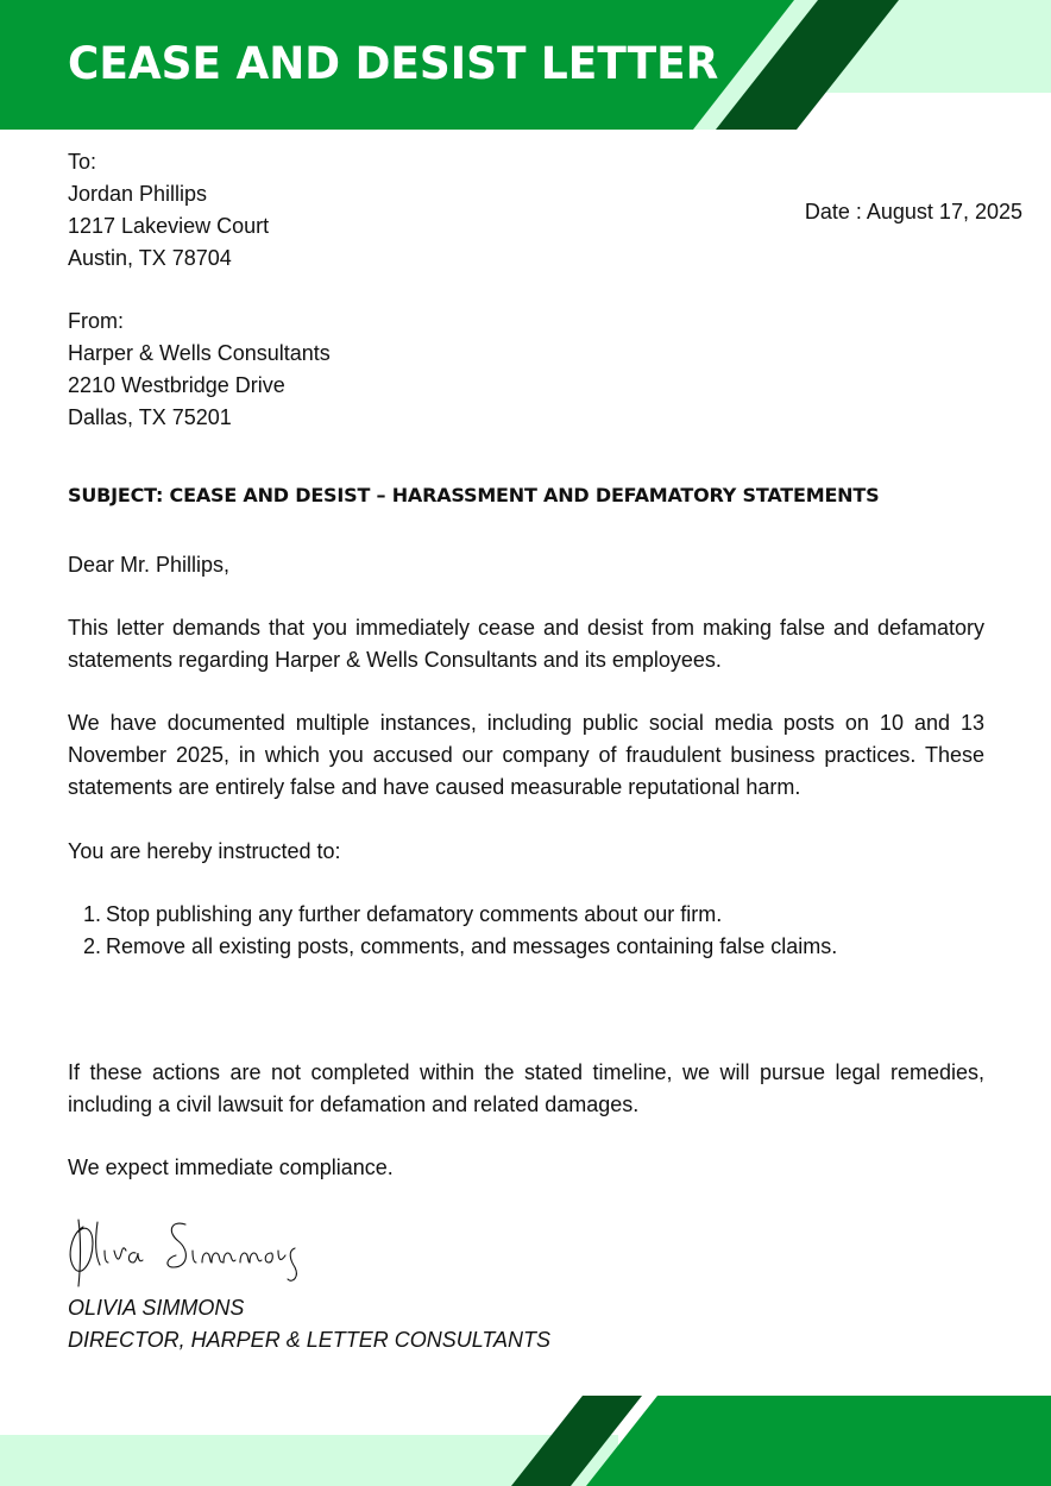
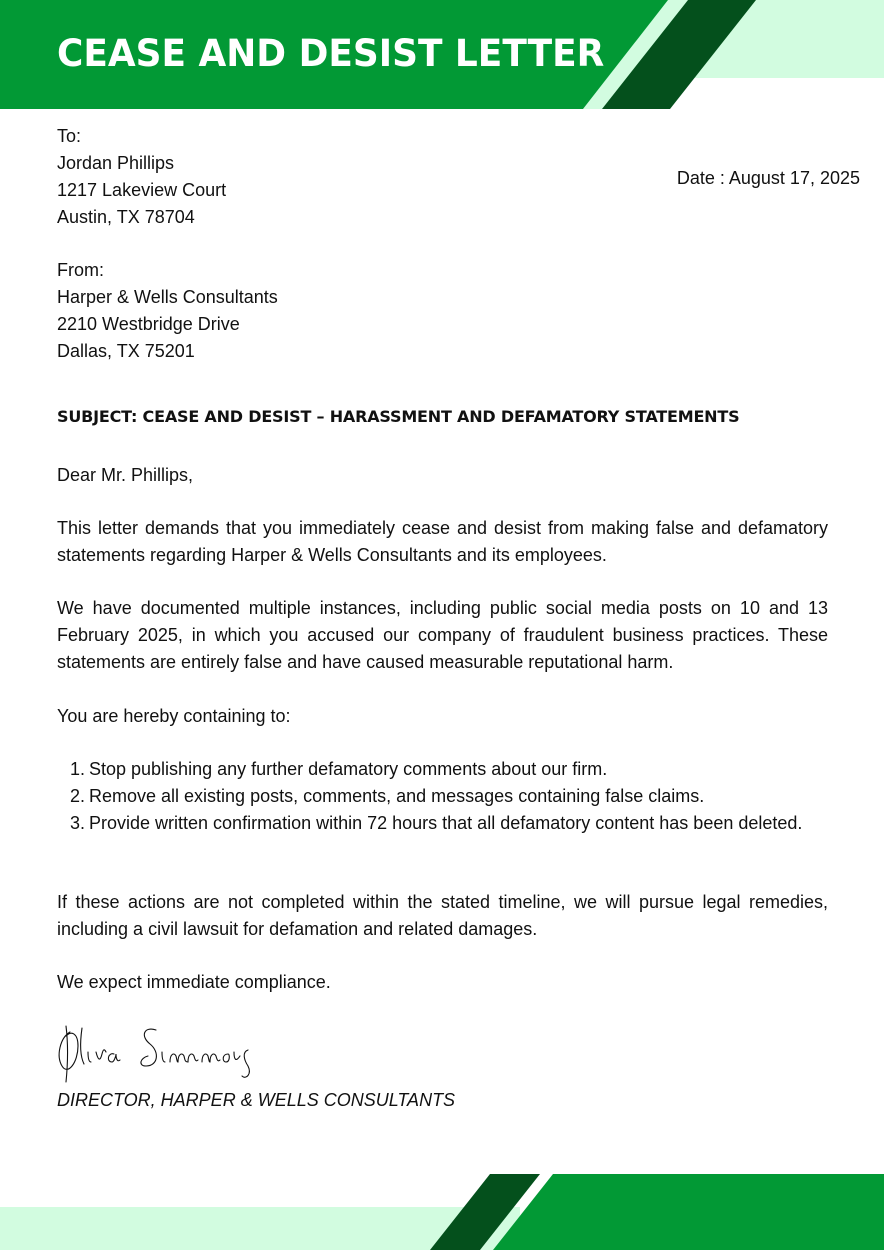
  CEASE AND DESIST LETTER
  To:
  Jordan Phillips
  1217 Lakeview Court
  Austin, TX 78704
  Date : August 17, 2025
  From:
  Harper & Wells Consultants
  2210 Westbridge Drive
  Dallas, TX 75201
  SUBJECT: CEASE AND DESIST – HARASSMENT AND DEFAMATORY STATEMENTS
  Dear Mr. Phillips,
  This letter demands that you immediately cease and desist from making false and defamatory statements regarding Harper & Wells Consultants and its employees.
- We have documented multiple instances, including public social media posts on 10 and 13 November 2025, in which you accused our company of fraudulent business practices. These statements are entirely false and have caused measurable reputational harm.
+ We have documented multiple instances, including public social media posts on 10 and 13 February 2025, in which you accused our company of fraudulent business practices. These statements are entirely false and have caused measurable reputational harm.
- You are hereby instructed to:
+ You are hereby containing to:
  1.
  Stop publishing any further defamatory comments about our firm.
  2.
  Remove all existing posts, comments, and messages containing false claims.
+ 3.
+ Provide written confirmation within 72 hours that all defamatory content has been deleted.
  If these actions are not completed within the stated timeline, we will pursue legal remedies, including a civil lawsuit for defamation and related damages.
  We expect immediate compliance.
- OLIVIA SIMMONS
- DIRECTOR, HARPER & LETTER CONSULTANTS
+ DIRECTOR, HARPER & WELLS CONSULTANTS
